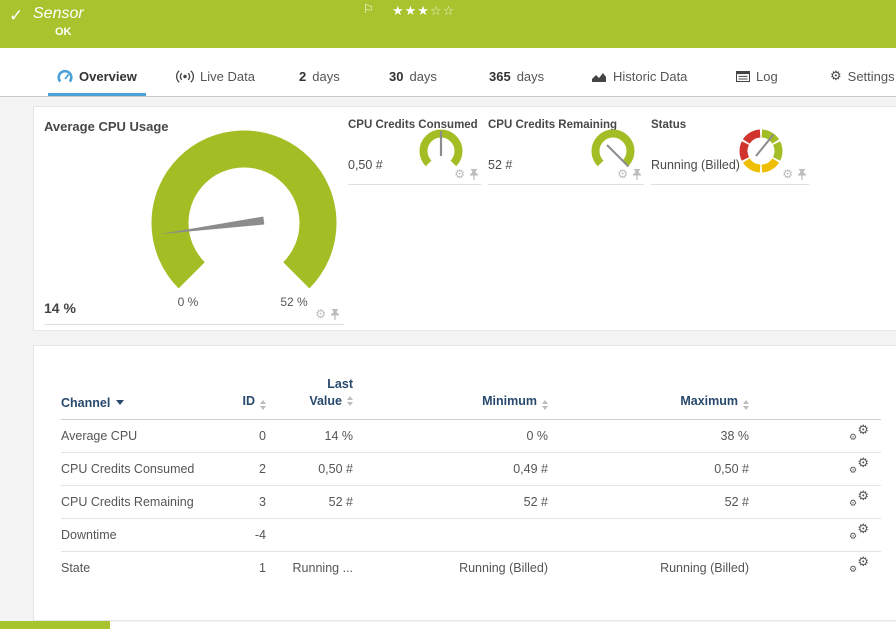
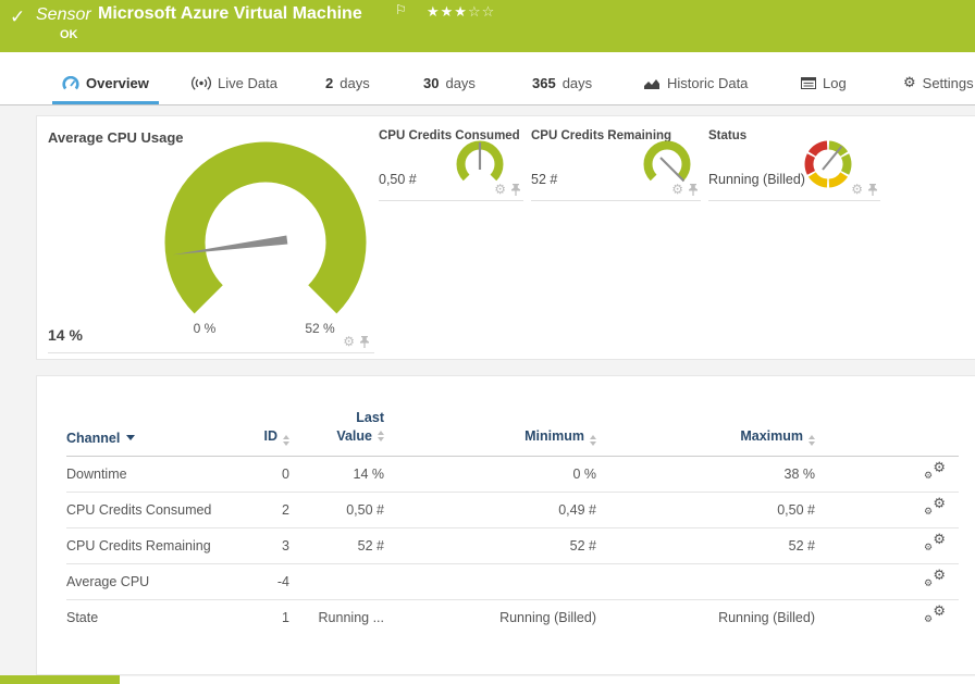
  ✓
  Sensor
+ Microsoft Azure Virtual Machine
  ⚐
  ★★★☆☆
  OK
  Overview
  Live Data
  2
  days
  30
  days
  365
  days
  Historic Data
  Log
  ⚙
  Settings
  Average CPU Usage
  0 %
  52 %
  14 %
  ⚙
  CPU Credits Consumed
  0,50 #
  ⚙
  CPU Credits Remaining
  52 #
  ⚙
  Status
  Running (Billed)
  ⚙
  Channel	ID	Last Value	Minimum	Maximum
- Average CPU	0	14 %	0 %	38 %	⚙⚙
+ Downtime	0	14 %	0 %	38 %	⚙⚙
  CPU Credits Consumed	2	0,50 #	0,49 #	0,50 #	⚙⚙
  CPU Credits Remaining	3	52 #	52 #	52 #	⚙⚙
- Downtime	-4				⚙⚙
+ Average CPU	-4				⚙⚙
  State	1	Running ...	Running (Billed)	Running (Billed)	⚙⚙
